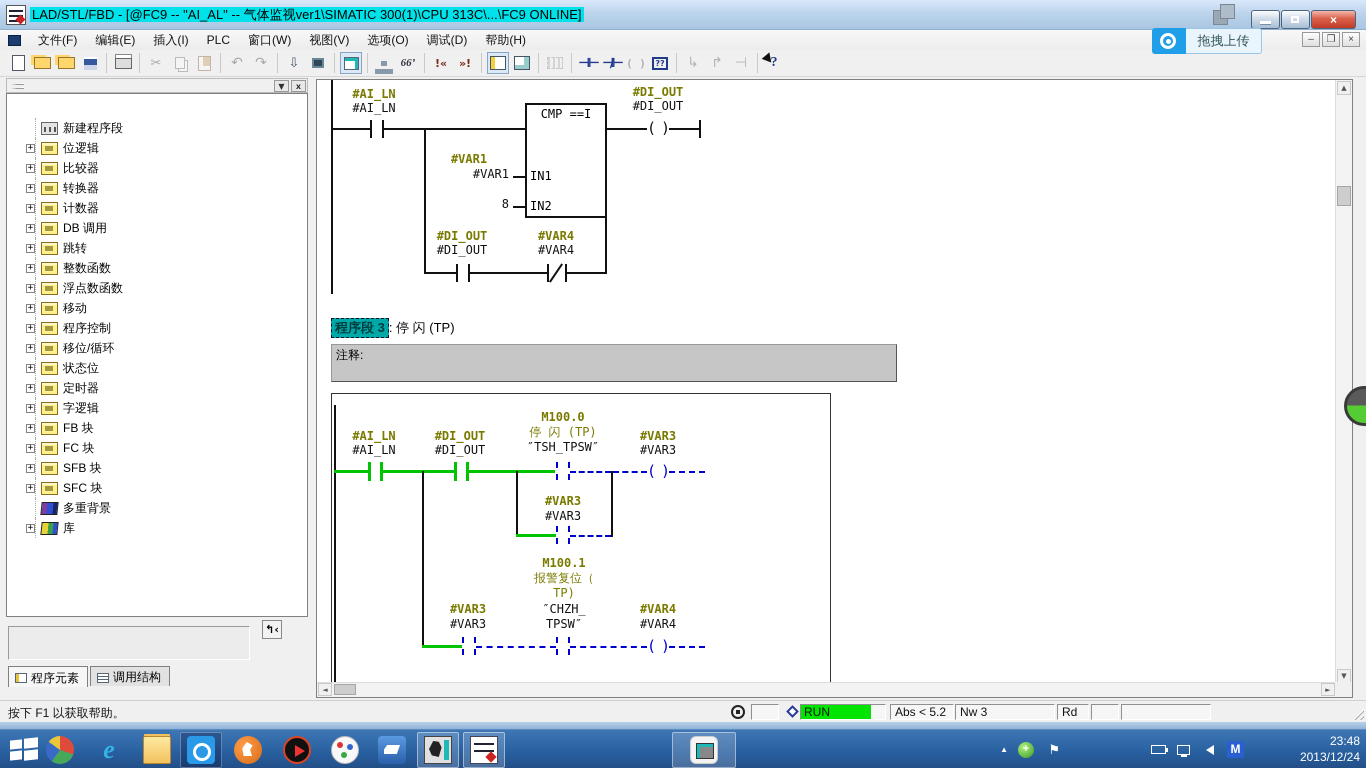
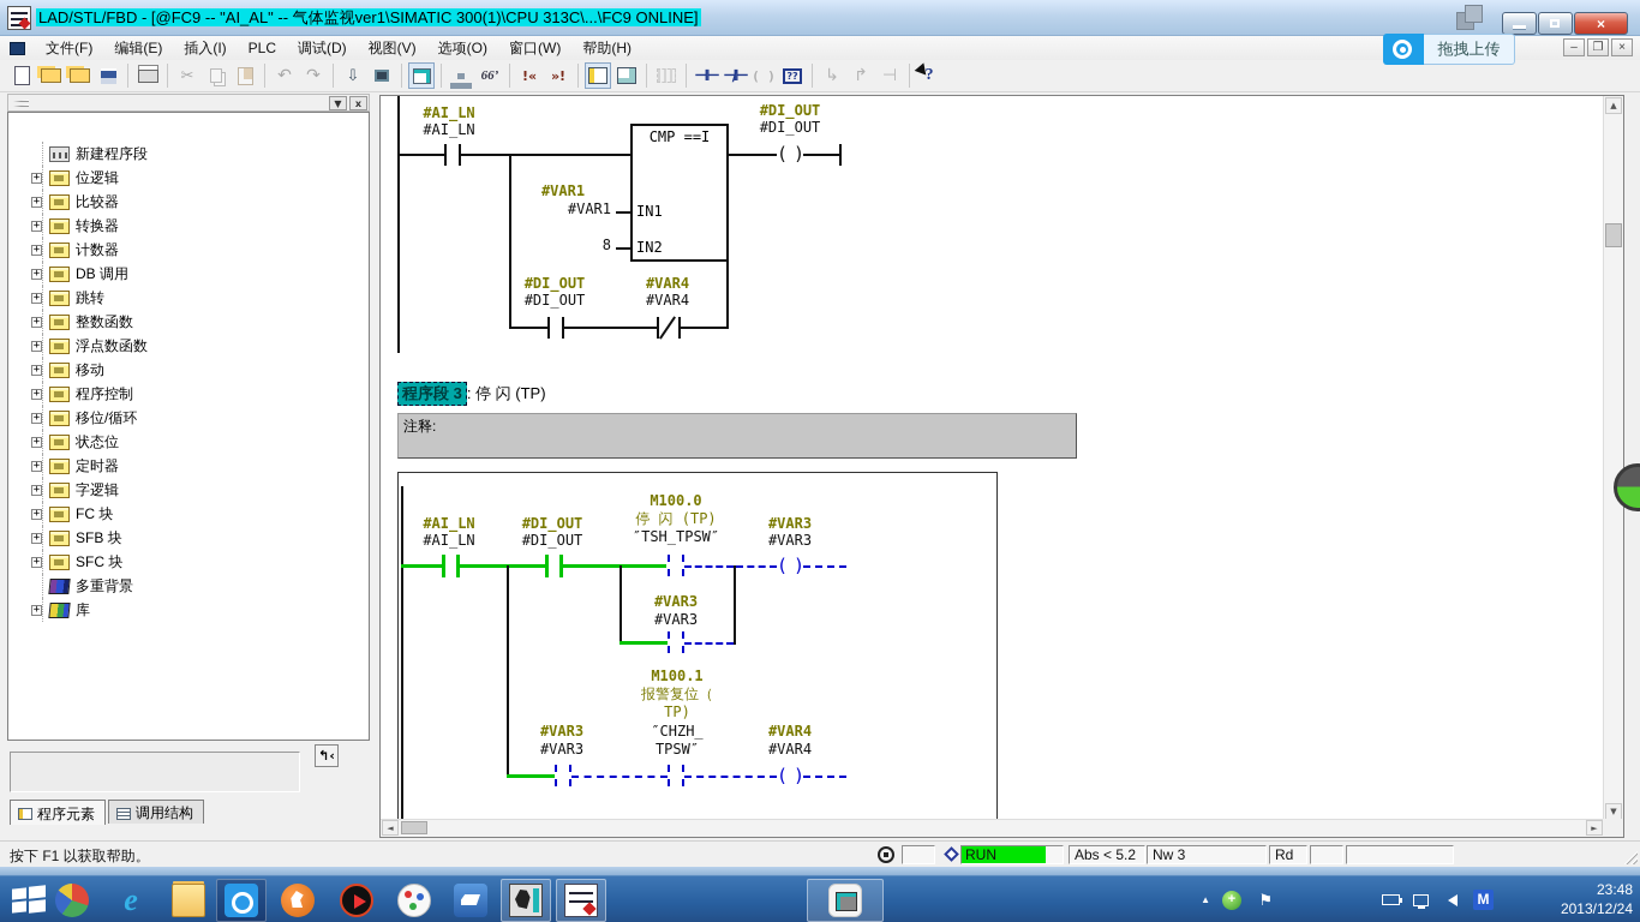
  LAD/STL/FBD - [@FC9 -- "AI_AL" -- 气体监视ver1\SIMATIC 300(1)\CPU 313C\...\FC9 ONLINE]
  ×
  文件(F)
  编辑(E)
  插入(I)
  PLC
- 窗口(W)
+ 调试(D)
  视图(V)
  选项(O)
- 调试(D)
+ 窗口(W)
  帮助(H)
  –
  ❐
  ×
  拖拽上传
  ▼
  x
  新建程序段
  位逻辑
  比较器
  转换器
  计数器
  DB 调用
  跳转
  整数函数
  浮点数函数
  移动
  程序控制
  移位/循环
  状态位
  定时器
  字逻辑
- FB 块
  FC 块
  SFB 块
  SFC 块
  多重背景
  库
  ↰‹
  程序元素
  调用结构
  #AI_LN
  #AI_LN
  CMP ==I
  IN1
  IN2
  #VAR1
  #VAR1
  8
  (
  )
  #DI_OUT
  #DI_OUT
  #DI_OUT
  #DI_OUT
  #VAR4
  #VAR4
  程序段 3 : 停 闪 (TP)
  注释:
  (
  )
  #AI_LN
  #AI_LN
  #DI_OUT
  #DI_OUT
  M100.0
  停 闪 (TP)
  ″TSH_TPSW″
  #VAR3
  #VAR3
  #VAR3
  #VAR3
  (
  )
  M100.1
  报警复位（
  TP)
  #VAR3
  #VAR3
  ″CHZH_
  TPSW″
  #VAR4
  #VAR4
  ▲
  ▼
  ◄
  ►
  按下 F1 以获取帮助。
  RUN
  Abs < 5.2
  Nw 3
  Rd
  e
  ▲
  +
  ⚑
  M
  23:48
  2013/12/24
